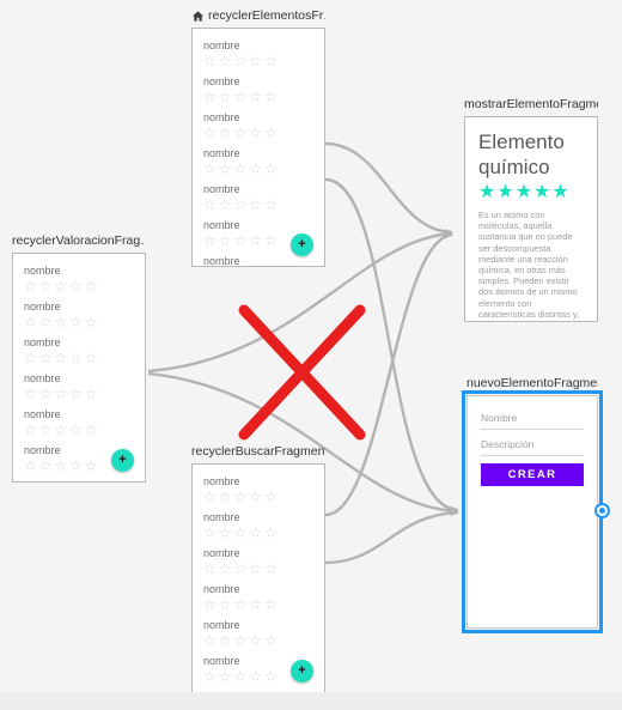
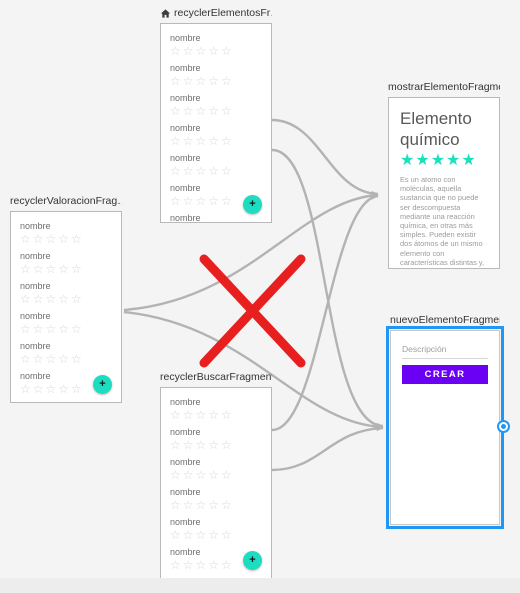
  recyclerElementosFr
  nombre
  ☆☆☆☆☆
  nombre
  ☆☆☆☆☆
  nombre
  ☆☆☆☆☆
  nombre
  ☆☆☆☆☆
  nombre
  ☆☆☆☆☆
  nombre
  ☆☆☆☆☆
  nombre
  +
  recyclerValoracionFrag
  nombre
  ☆☆☆☆☆
  nombre
  ☆☆☆☆☆
  nombre
  ☆☆☆☆☆
  nombre
  ☆☆☆☆☆
  nombre
  ☆☆☆☆☆
  nombre
  ☆☆☆☆☆
  +
  recyclerBuscarFragmen
  nombre
  ☆☆☆☆☆
  nombre
  ☆☆☆☆☆
  nombre
  ☆☆☆☆☆
  nombre
  ☆☆☆☆☆
  nombre
  ☆☆☆☆☆
  nombre
  ☆☆☆☆☆
  +
  mostrarElementoFragm
  Elemento químico
  ★★★★★
  nuevoElementoFragme
- Nombre
  Descripción
  CREAR
